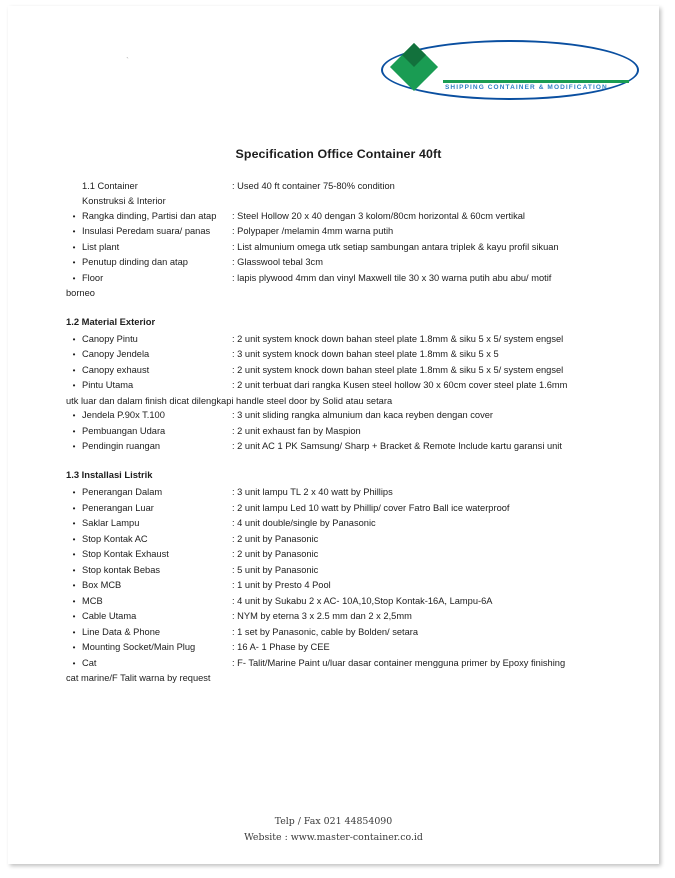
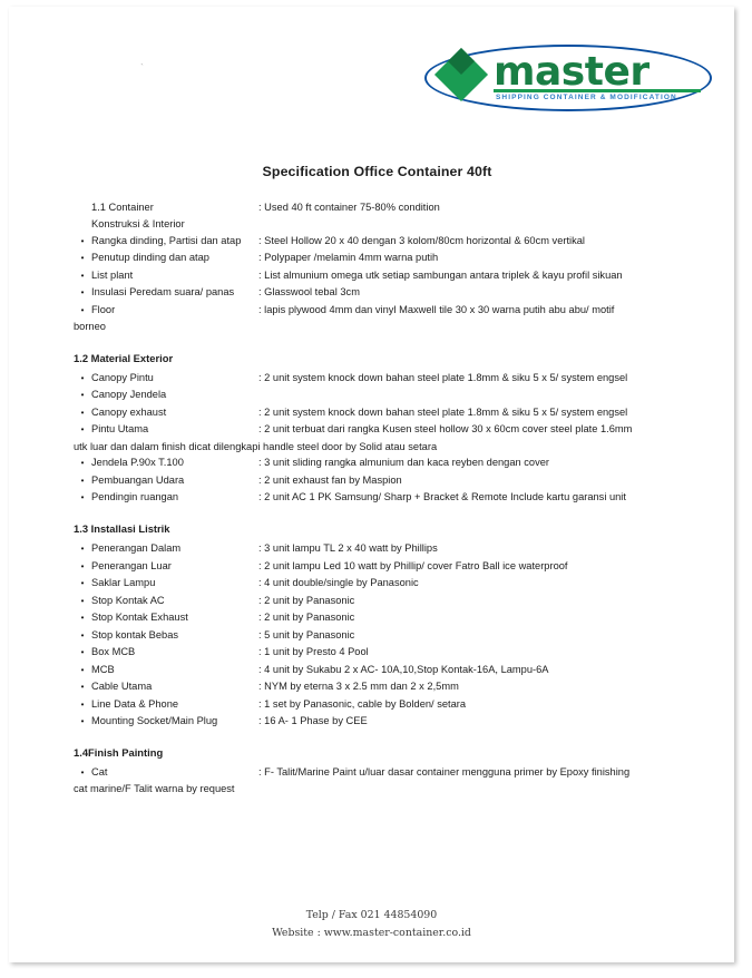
  `
+ master
  Specification Office Container 40ft
  1.1 Container
  : Used 40 ft container 75-80% condition
  Konstruksi & Interior
  •
  Rangka dinding, Partisi dan atap
  : Steel Hollow 20 x 40 dengan 3 kolom/80cm horizontal & 60cm vertikal
  •
- Insulasi Peredam suara/ panas
+ Penutup dinding dan atap
  : Polypaper /melamin 4mm warna putih
  •
  List plant
  : List almunium omega utk setiap sambungan antara triplek & kayu profil sikuan
  •
- Penutup dinding dan atap
+ Insulasi Peredam suara/ panas
  : Glasswool tebal 3cm
  •
  Floor
  : lapis plywood 4mm dan vinyl Maxwell tile 30 x 30 warna putih abu abu/ motif
  borneo
  1.2 Material Exterior
  •
  Canopy Pintu
  : 2 unit system knock down bahan steel plate 1.8mm & siku 5 x 5/ system engsel
  •
  Canopy Jendela
- : 3 unit system knock down bahan steel plate 1.8mm & siku 5 x 5
  •
  Canopy exhaust
  : 2 unit system knock down bahan steel plate 1.8mm & siku 5 x 5/ system engsel
  •
  Pintu Utama
  : 2 unit terbuat dari rangka Kusen steel hollow 30 x 60cm cover steel plate 1.6mm
  utk luar dan dalam finish dicat dilengkapi handle steel door by Solid atau setara
  •
  Jendela P.90x T.100
  : 3 unit sliding rangka almunium dan kaca reyben dengan cover
  •
  Pembuangan Udara
  : 2 unit exhaust fan by Maspion
  •
  Pendingin ruangan
  : 2 unit AC 1 PK Samsung/ Sharp + Bracket & Remote Include kartu garansi unit
  1.3 Installasi Listrik
  •
  Penerangan Dalam
  : 3 unit lampu TL 2 x 40 watt by Phillips
  •
  Penerangan Luar
  : 2 unit lampu Led 10 watt by Phillip/ cover Fatro Ball ice waterproof
  •
  Saklar Lampu
  : 4 unit double/single by Panasonic
  •
  Stop Kontak AC
  : 2 unit by Panasonic
  •
  Stop Kontak Exhaust
  : 2 unit by Panasonic
  •
  Stop kontak Bebas
  : 5 unit by Panasonic
  •
  Box MCB
  : 1 unit by Presto 4 Pool
  •
  MCB
  : 4 unit by Sukabu 2 x AC- 10A,10,Stop Kontak-16A, Lampu-6A
  •
  Cable Utama
  : NYM by eterna 3 x 2.5 mm dan 2 x 2,5mm
  •
  Line Data & Phone
  : 1 set by Panasonic, cable by Bolden/ setara
  •
  Mounting Socket/Main Plug
  : 16 A- 1 Phase by CEE
+ 1.4Finish Painting
  •
  Cat
  : F- Talit/Marine Paint u/luar dasar container mengguna primer by Epoxy finishing
  cat marine/F Talit warna by request
  Telp / Fax 021 44854090
  Website : www.master-container.co.id
